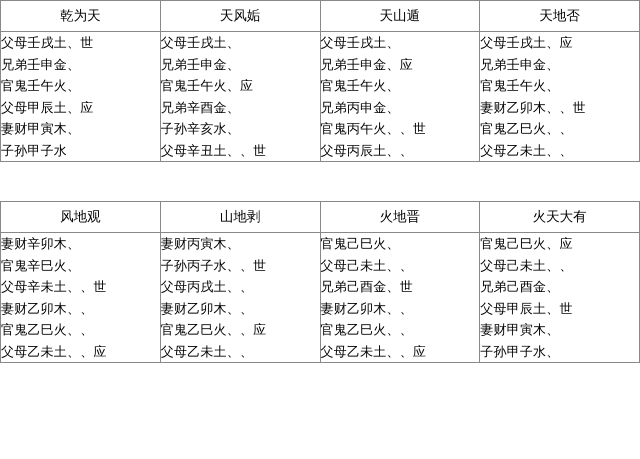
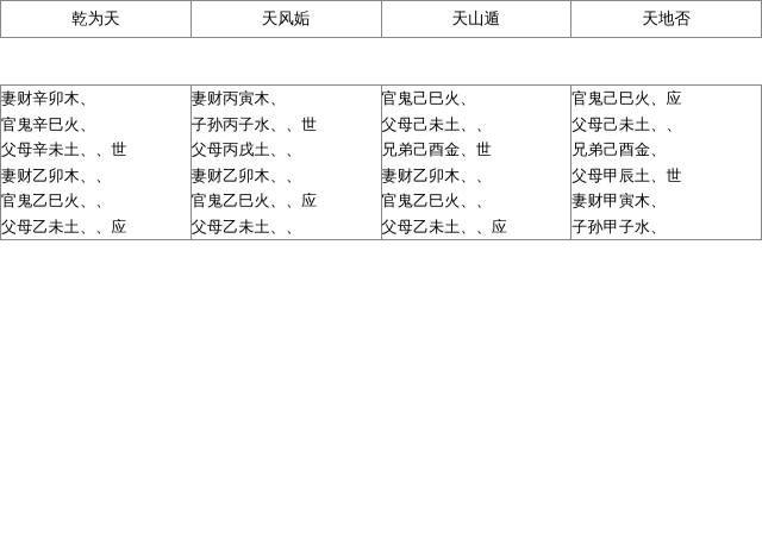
  乾为天	天风姤	天山遁	天地否
- 父母壬戌土、世 兄弟壬申金、 官鬼壬午火、 父母甲辰土、应 妻财甲寅木、 子孙甲子水	父母壬戌土、 兄弟壬申金、 官鬼壬午火、应 兄弟辛酉金、 子孙辛亥水、 父母辛丑土、、世	父母壬戌土、 兄弟壬申金、应 官鬼壬午火、 兄弟丙申金、 官鬼丙午火、、世 父母丙辰土、、	父母壬戌土、应 兄弟壬申金、 官鬼壬午火、 妻财乙卯木、、世 官鬼乙巳火、、 父母乙未土、、
- 风地观	山地剥	火地晋	火天大有
  妻财辛卯木、 官鬼辛巳火、 父母辛未土、、世 妻财乙卯木、、 官鬼乙巳火、、 父母乙未土、、应	妻财丙寅木、 子孙丙子水、、世 父母丙戌土、、 妻财乙卯木、、 官鬼乙巳火、、应 父母乙未土、、	官鬼己巳火、 父母己未土、、 兄弟己酉金、世 妻财乙卯木、、 官鬼乙巳火、、 父母乙未土、、应	官鬼己巳火、应 父母己未土、、 兄弟己酉金、 父母甲辰土、世 妻财甲寅木、 子孙甲子水、
